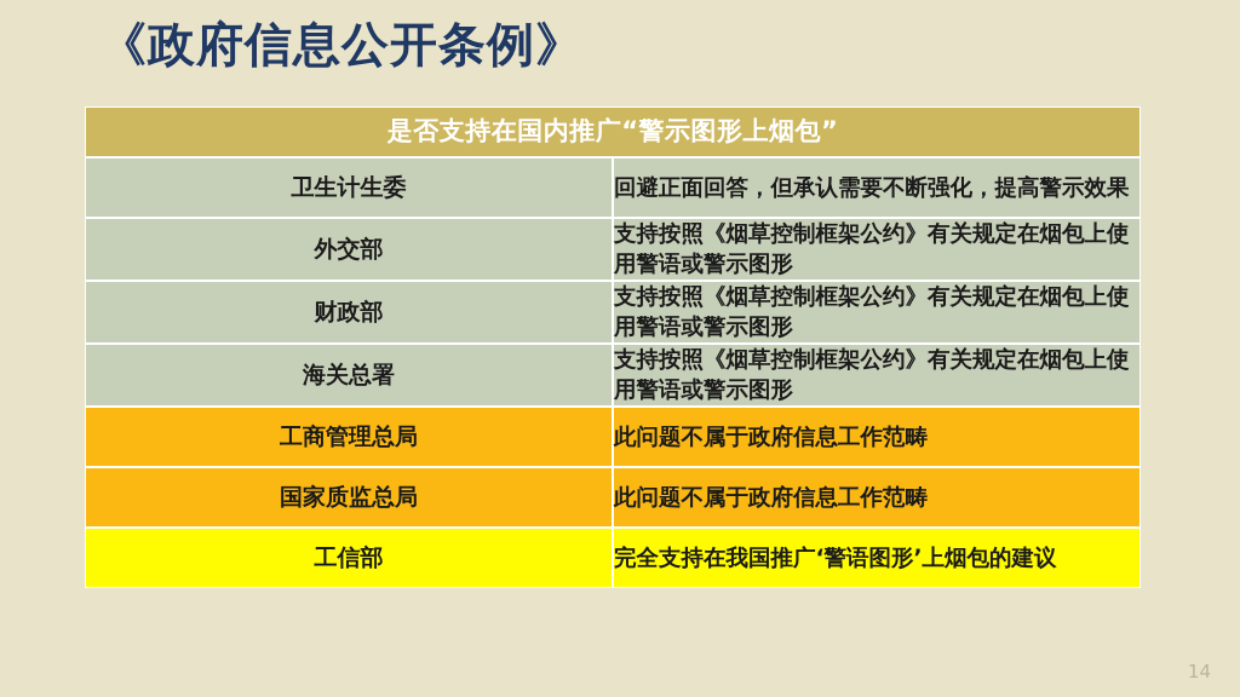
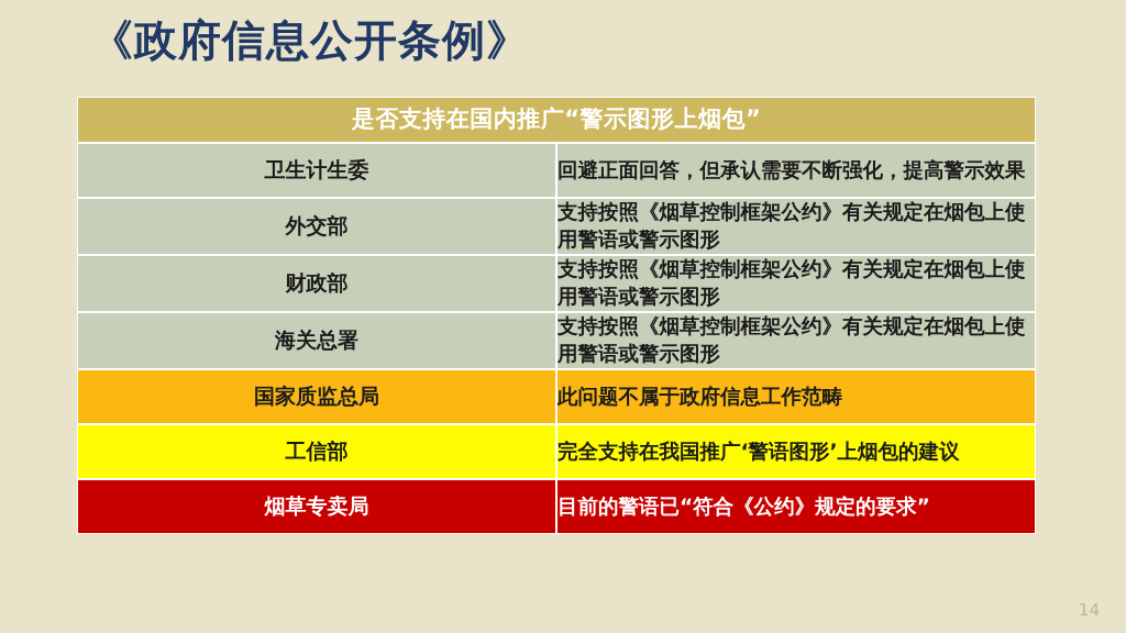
  《政府信息公开条例》
  是否支持在国内推广“警示图形上烟包”
  卫生计生委	回避正面回答，但承认需要不断强化，提高警示效果
  外交部	支持按照《烟草控制框架公约》有关规定在烟包上使用警语或警示图形
  财政部	支持按照《烟草控制框架公约》有关规定在烟包上使用警语或警示图形
  海关总署	支持按照《烟草控制框架公约》有关规定在烟包上使用警语或警示图形
- 工商管理总局	此问题不属于政府信息工作范畴
  国家质监总局	此问题不属于政府信息工作范畴
  工信部	完全支持在我国推广‘警语图形’上烟包的建议
+ 烟草专卖局	目前的警语已“符合《公约》规定的要求”
  14
